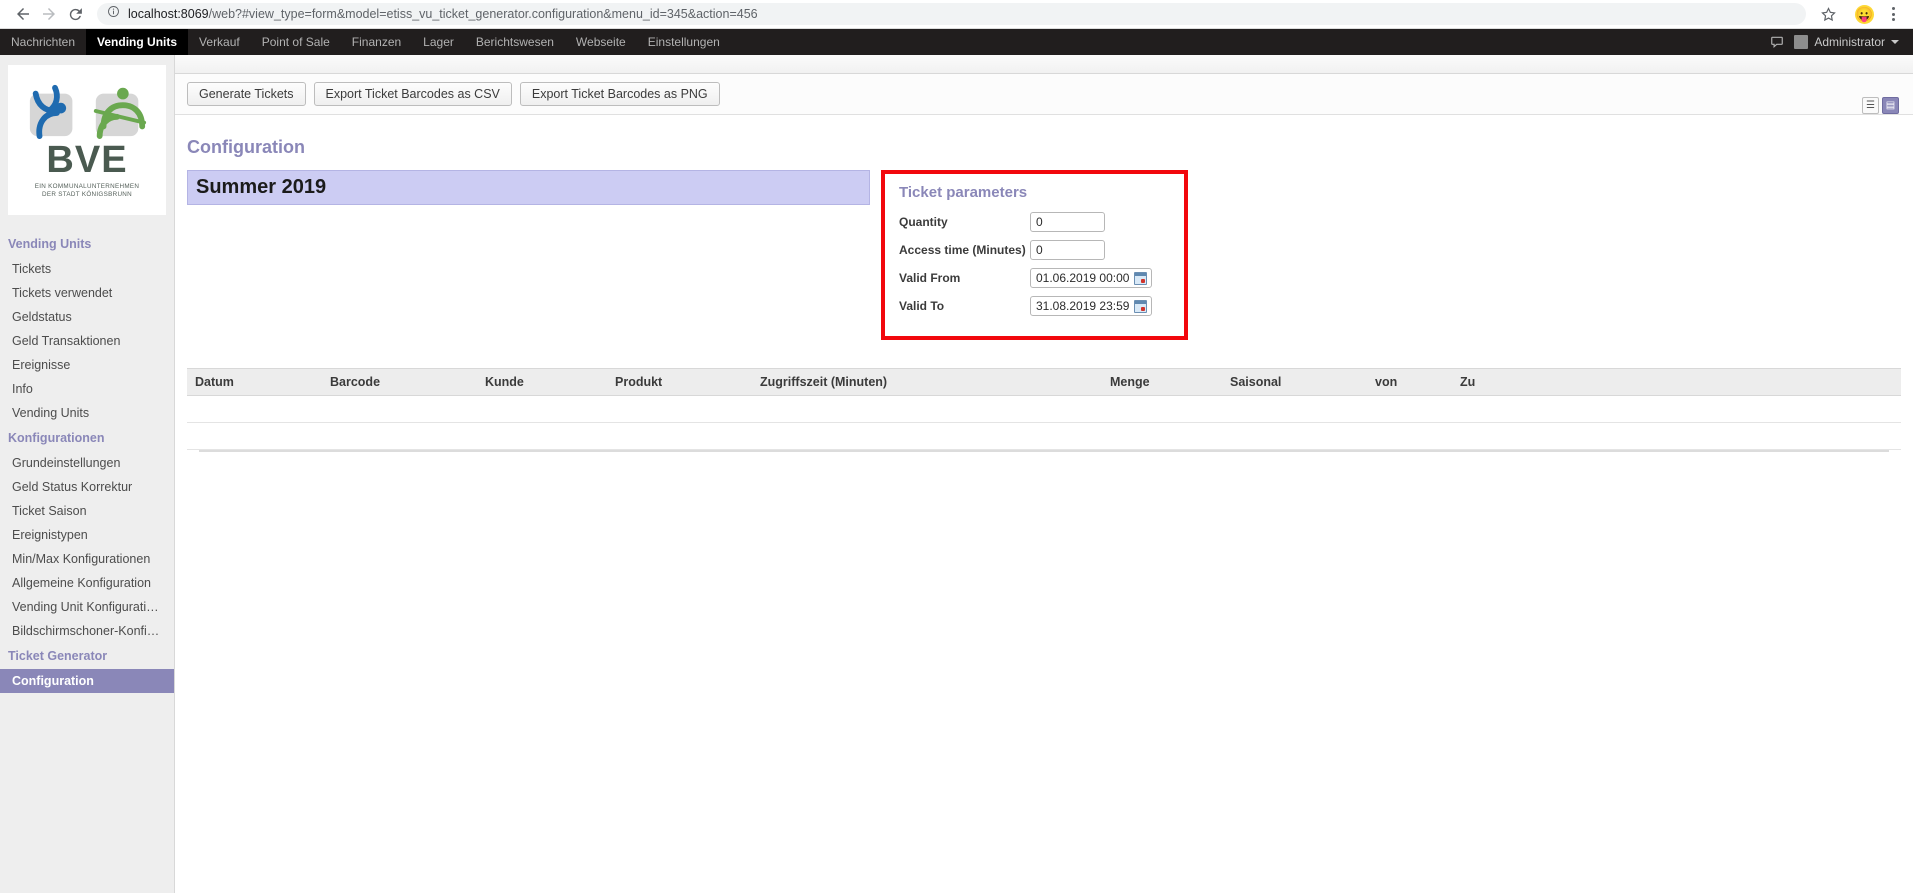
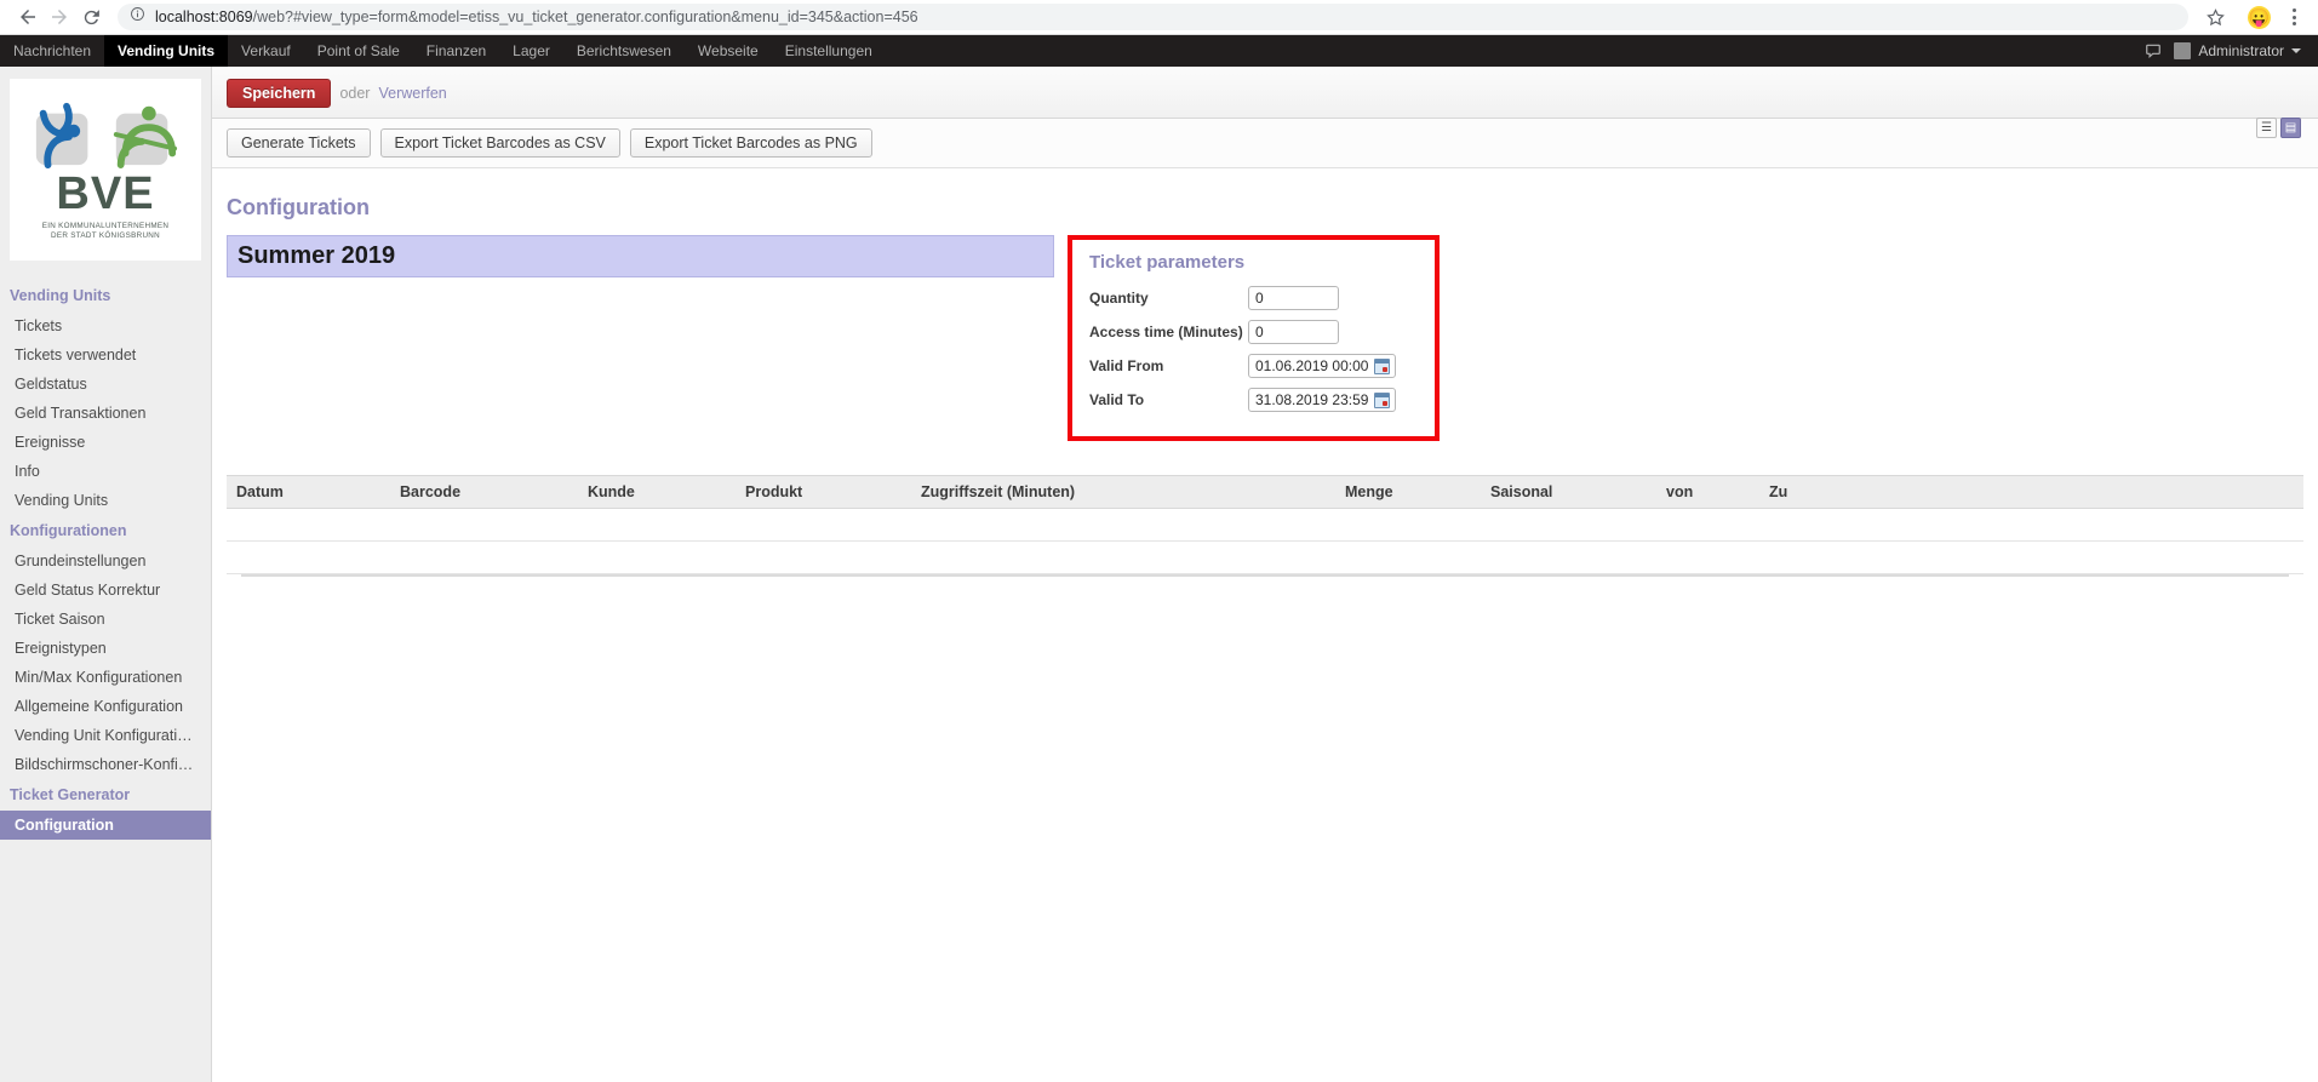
  localhost:8069/web?#view_type=form&model=etiss_vu_ticket_generator.configuration&menu_id=345&action=456
  😛
  Nachrichten
  Vending Units
  Verkauf
  Point of Sale
  Finanzen
  Lager
  Berichtswesen
  Webseite
  Einstellungen
  Administrator
  BVE
  Vending Units
  Tickets
  Tickets verwendet
  Geldstatus
  Geld Transaktionen
  Ereignisse
  Info
  Vending Units
  Konfigurationen
  Grundeinstellungen
  Geld Status Korrektur
  Ticket Saison
  Ereignistypen
  Min/Max Konfigurationen
  Allgemeine Konfiguration
  Vending Unit Konfiguration…
  Bildschirmschoner-Konfigu…
  Ticket Generator
  Configuration
+ Speichern
+ oder
+ Verwerfen
  ☰
  ▤
  Generate Tickets
  Export Ticket Barcodes as CSV
  Export Ticket Barcodes as PNG
  Configuration
  Summer 2019
  Ticket parameters
  Quantity
  0
  Access time (Minutes)
  0
  Valid From
  01.06.2019 00:00
  Valid To
  31.08.2019 23:59
  Datum	Barcode	Kunde	Produkt	Zugriffszeit (Minuten)	Menge	Saisonal	von	Zu
